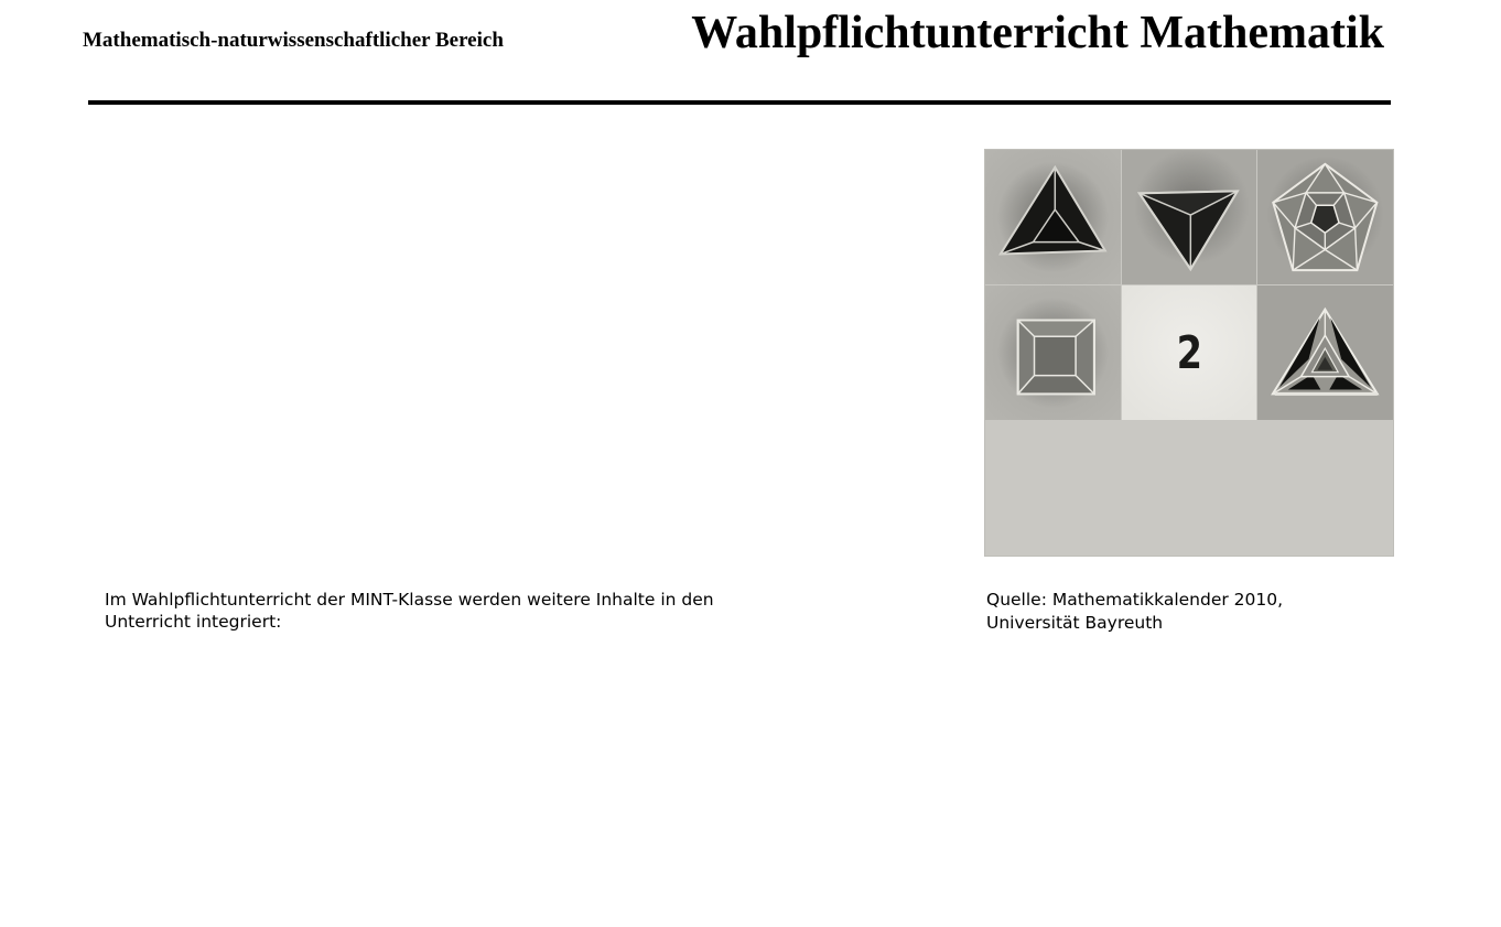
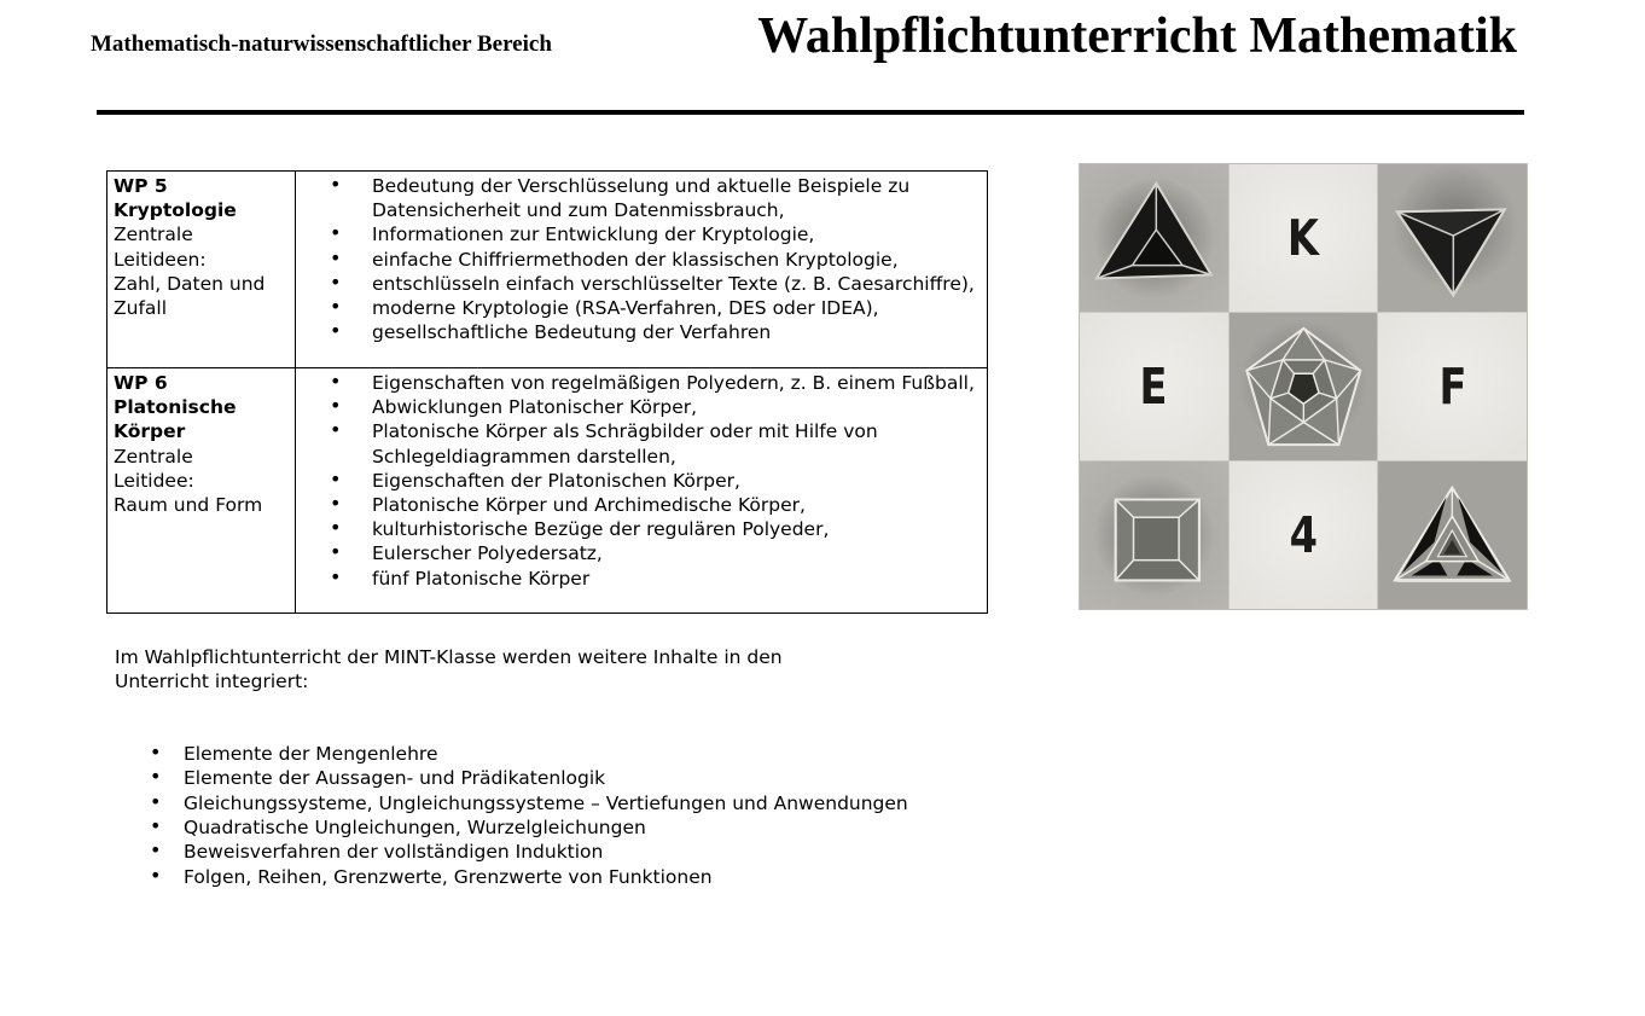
  Mathematisch-naturwissenschaftlicher Bereich
  Wahlpflichtunterricht Mathematik
+ WP 5Kryptologie ZentraleLeitideen:Zahl, Daten undZufall	Bedeutung der Verschlüsselung und aktuelle Beispiele zu Datensicherheit und zum Datenmissbrauch,Informationen zur Entwicklung der Kryptologie,einfache Chiffriermethoden der klassischen Kryptologie,entschlüsseln einfach verschlüsselter Texte (z. B. Caesarchiffre),moderne Kryptologie (RSA-Verfahren, DES oder IDEA),gesellschaftliche Bedeutung der Verfahren
+ WP 6PlatonischeKörper ZentraleLeitidee:Raum und Form	Eigenschaften von regelmäßigen Polyedern, z. B. einem Fußball,Abwicklungen Platonischer Körper,Platonische Körper als Schrägbilder oder mit Hilfe von Schlegeldiagrammen darstellen,Eigenschaften der Platonischen Körper,Platonische Körper und Archimedische Körper,kulturhistorische Bezüge der regulären Polyeder,Eulerscher Polyedersatz,fünf Platonische Körper
  Im Wahlpflichtunterricht der MINT-Klasse werden weitere Inhalte in den
  Unterricht integriert:
+ Elemente der Mengenlehre
+ Elemente der Aussagen- und Prädikatenlogik
+ Gleichungssysteme, Ungleichungssysteme – Vertiefungen und Anwendungen
+ Quadratische Ungleichungen, Wurzelgleichungen
+ Beweisverfahren der vollständigen Induktion
+ Folgen, Reihen, Grenzwerte, Grenzwerte von Funktionen
+ K
+ E
+ F
- 2
+ 4
- Quelle: Mathematikkalender 2010,
- Universität Bayreuth
